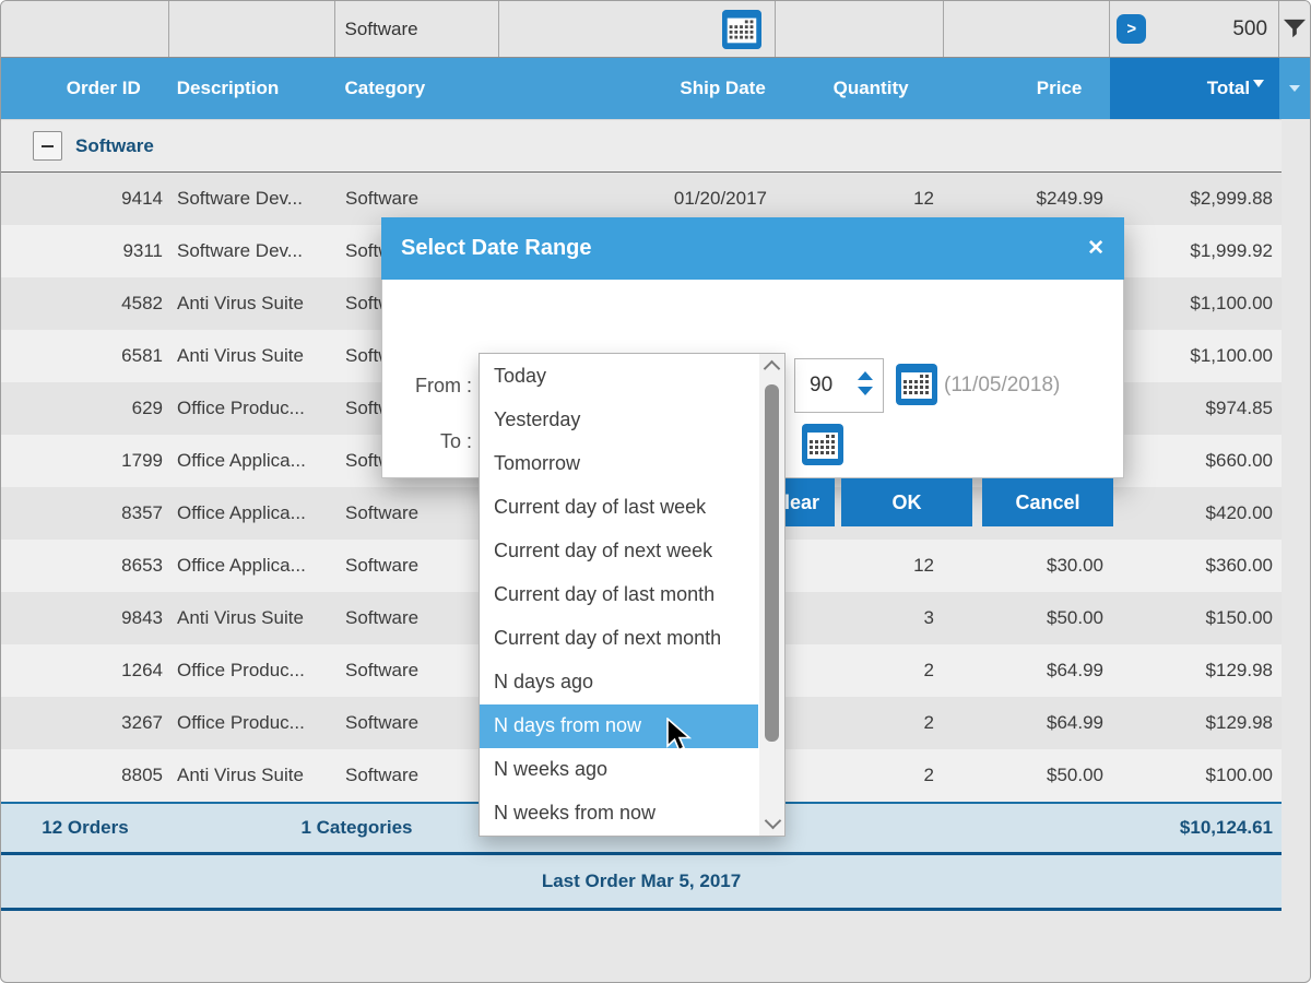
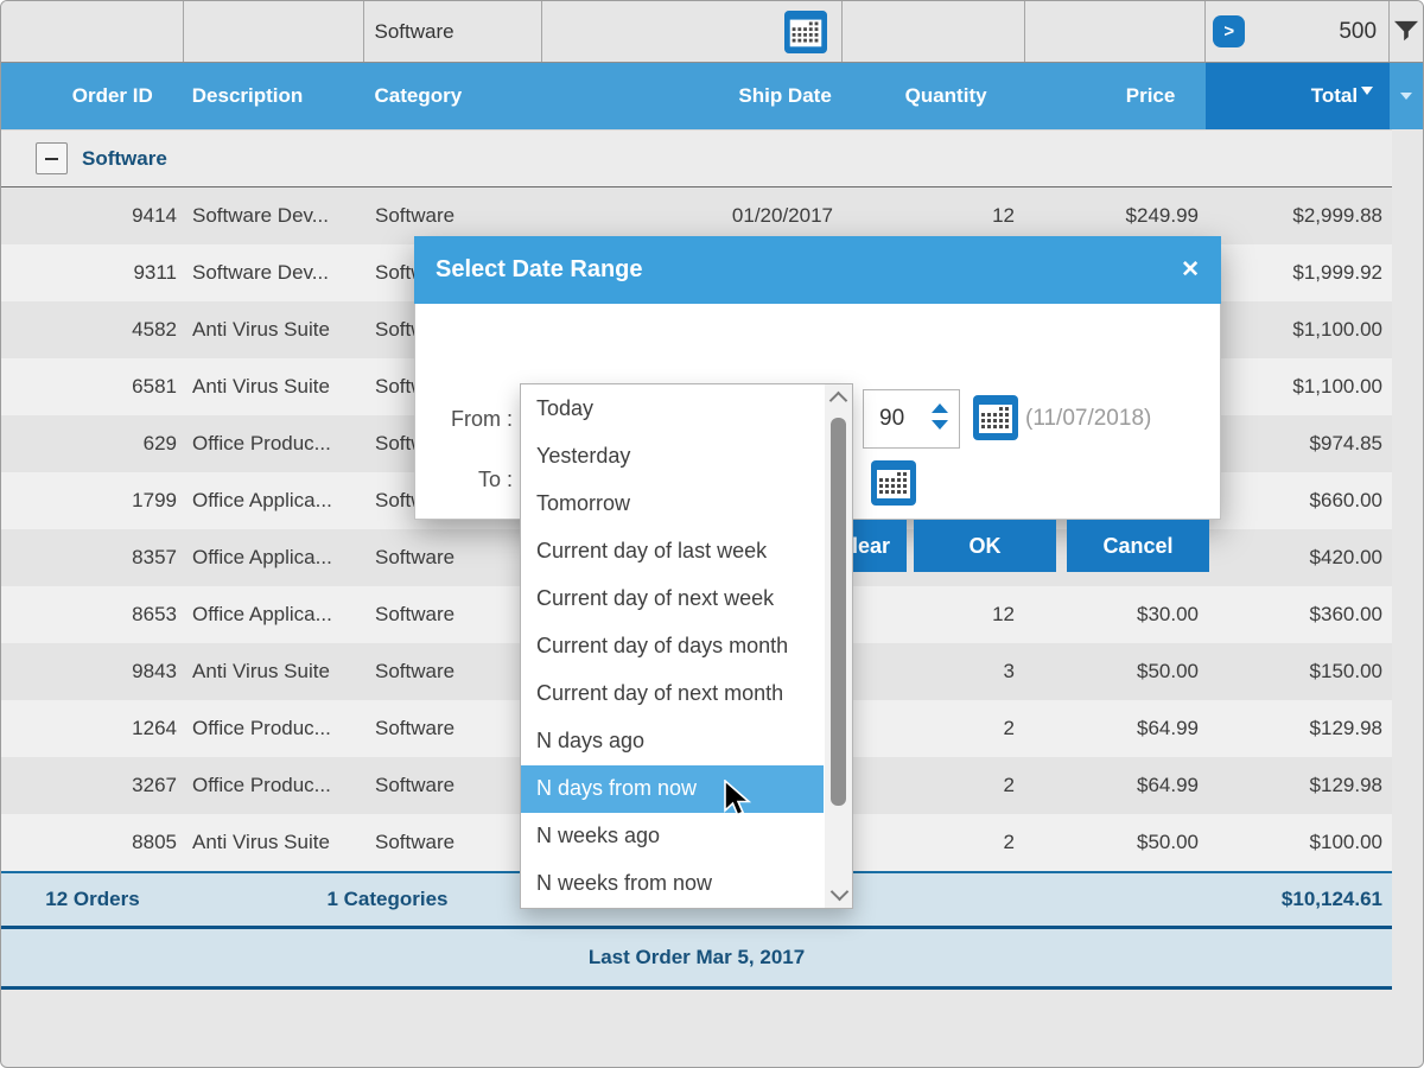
  Software
  >
  500
  Order ID
  Description
  Category
  Ship Date
  Quantity
  Price
  Total
  Software
  9414
  Software Dev...
  Software
  01/20/2017
  12
  $249.99
  $2,999.88
  9311
  Software Dev...
  $1,999.92
  4582
  Anti Virus Suite
  $1,100.00
  6581
  Anti Virus Suite
  $1,100.00
  629
  Office Produc...
  $974.85
  1799
  Office Applica...
  $660.00
  8357
  Office Applica...
  Software
  $420.00
  8653
  Office Applica...
  Software
  12
  $30.00
  $360.00
  9843
  Anti Virus Suite
  Software
  3
  $50.00
  $150.00
  1264
  Office Produc...
  Software
  2
  $64.99
  $129.98
  3267
  Office Produc...
  Software
  2
  $64.99
  $129.98
  8805
  Anti Virus Suite
  Software
  2
  $50.00
  $100.00
  12 Orders
  1 Categories
  $10,124.61
  Last Order Mar 5, 2017
  Select Date Range
  ✕
  From :
  90
- (11/05/2018)
+ (11/07/2018)
  To :
  lear
  OK
  Cancel
  Today
  Yesterday
  Tomorrow
  Current day of last week
  Current day of next week
- Current day of last month
+ Current day of days month
  Current day of next month
  N days ago
  N days from now
  N weeks ago
  N weeks from now
